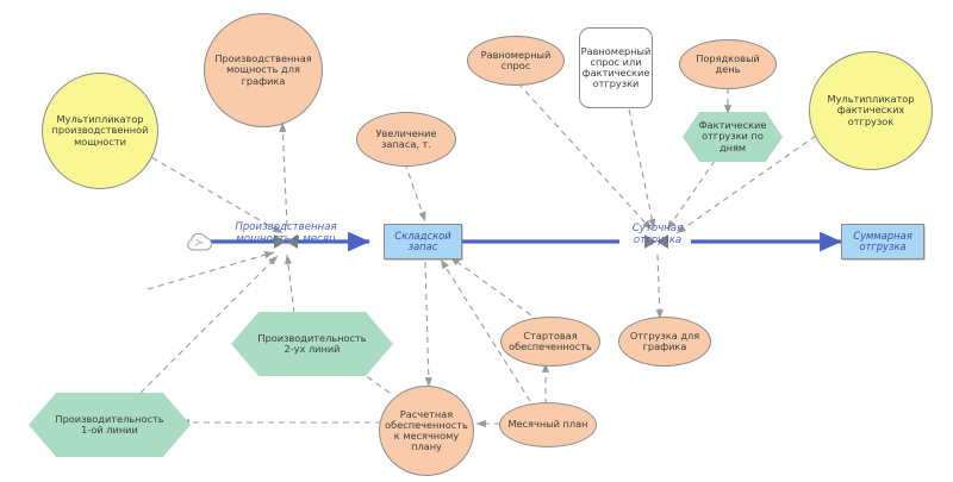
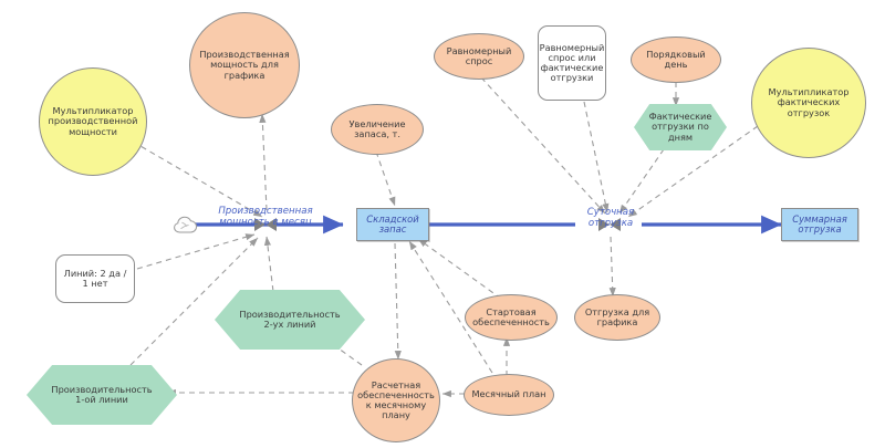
  Производственная
  мощность в месяц
  Суточная
  отгрузка
  Складской
  запас
  Суммарная
  отгрузка
  Мультипликатор
  производственной
  мощности
  Мультипликатор
  фактических
  отгрузок
  Производственная
  мощность для
  графика
  Увеличение
  запаса, т.
  Равномерный
  спрос
  Порядковый
  день
  Стартовая
  обеспеченность
  Отгрузка для
  графика
  Расчетная
  обеспеченность
  к месячному
  плану
  Месячный план
  Равномерный
  спрос или
  фактические
  отгрузки
+ Линий: 2 да /
+ 1 нет
  Фактические
  отгрузки по
  дням
  Производительность
  2-ух линий
  Производительность
  1-ой линии
